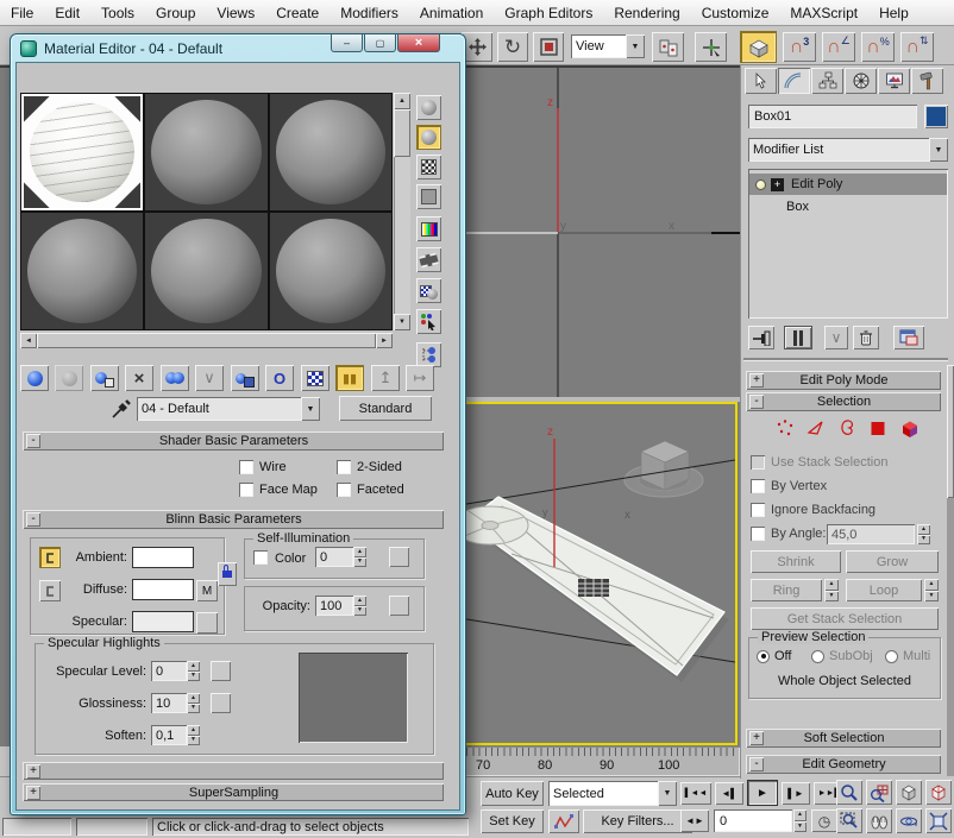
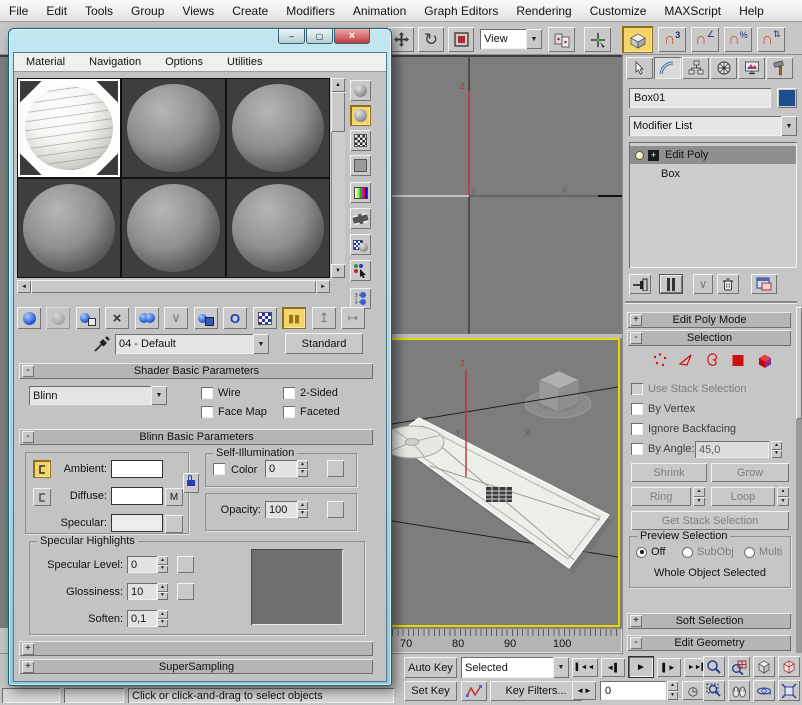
  z
  y
  x
  z
  y
  x
  70
  80
  90
  100
  Click or click-and-drag to select objects
  Auto Key
  Set Key
  Selected
  Key Filters...
  ◄▌
  ►
  ▌►
  ◄►
  0
  ◷
  Box01
  Modifier List
  +
  Edit Poly
  Box
  ∨
  +
  Edit Poly Mode
  -
  Selection
  Use Stack Selection
  By Vertex
  Ignore Backfacing
  By Angle:
  45,0
  Shrink
  Grow
  Ring
  Loop
  Get Stack Selection
  Preview Selection
  Off
  SubObj
  Multi
  Whole Object Selected
  +
  Soft Selection
  -
  Edit Geometry
  File
  Edit
  Tools
  Group
  Views
  Create
  Modifiers
  Animation
  Graph Editors
  Rendering
  Customize
  MAXScript
  Help
  ↻
  View
  ∩
  3
  ∩
  ∠
  ∩
  %
  ∩
  ⇅
- Material Editor - 04 - Default
  –
  ▢
  ×
+ Material
+ Navigation
+ Options
+ Utilities
  ×
  ∨
  O
  ▮▮
  ↥
  ↦
  04 - Default
  Standard
  -
  Shader Basic Parameters
+ Blinn
  Wire
  2-Sided
  Face Map
  Faceted
  -
  Blinn Basic Parameters
  Ambient:
  Diffuse:
  Specular:
  M
  Self-Illumination
  Color
  0
  Opacity:
  100
  Specular Highlights
  Specular Level:
  0
  Glossiness:
  10
  Soften:
  0,1
  +
  +
  SuperSampling
